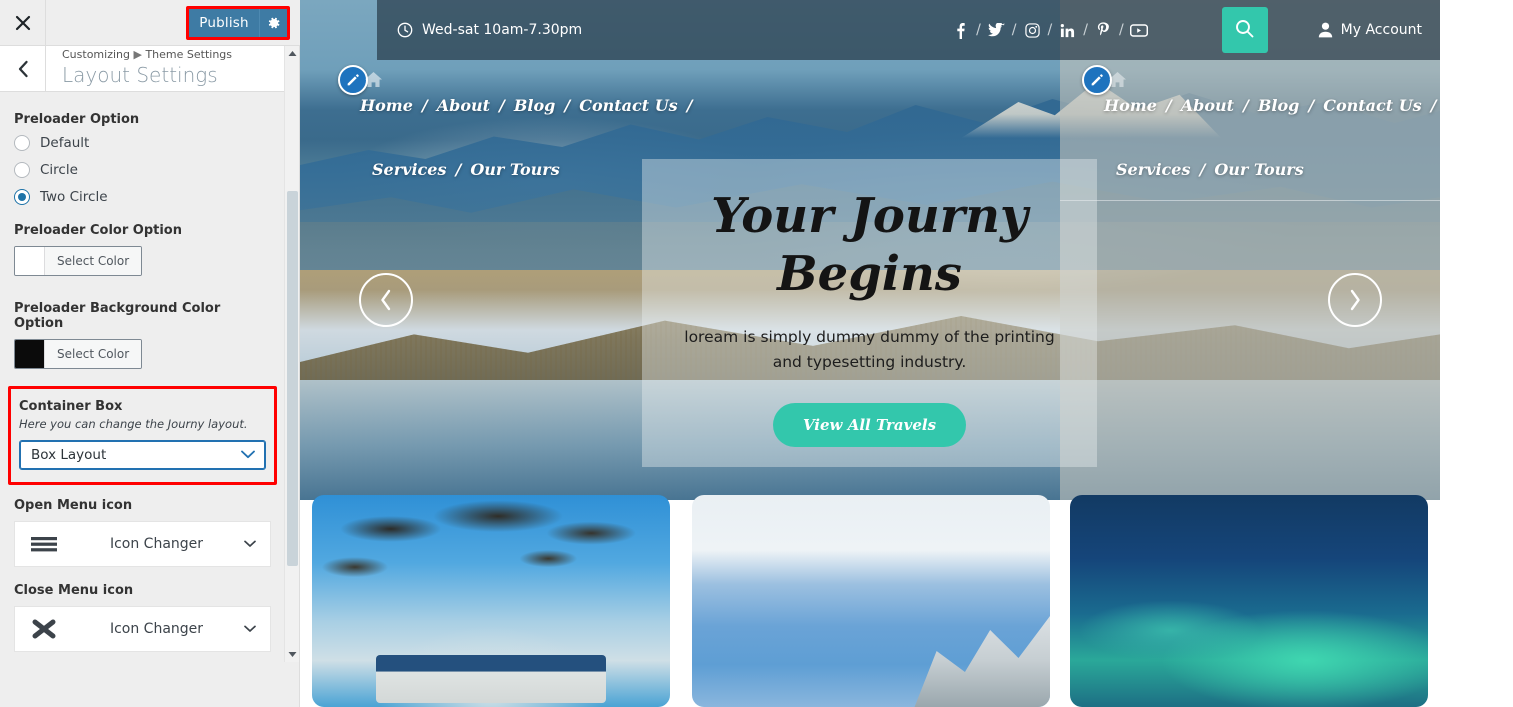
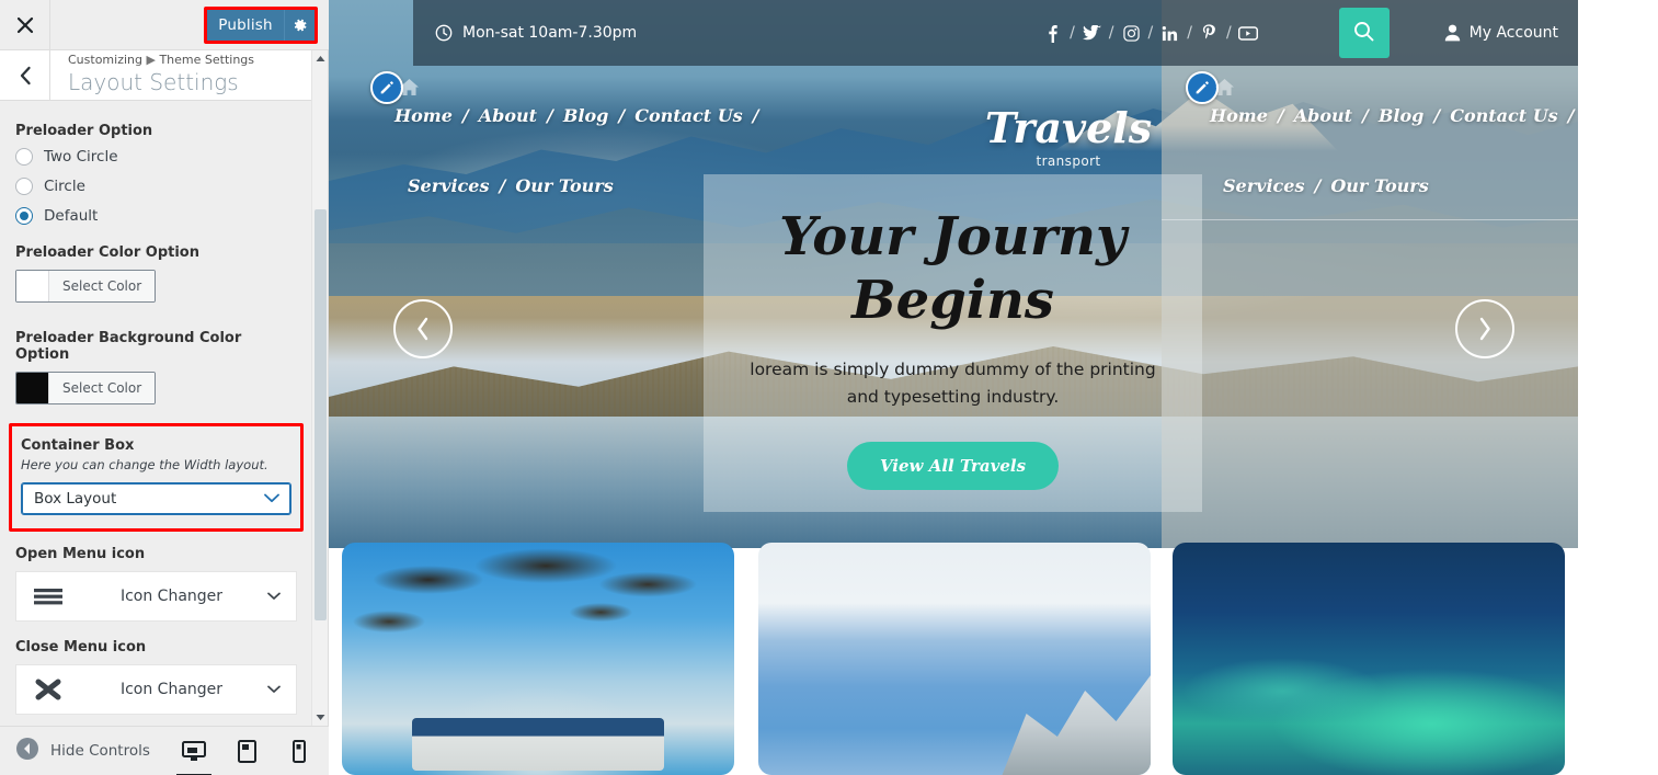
  Publish
  Customizing ▶ Theme Settings
  Layout Settings
  Preloader Option
- Default
+ Two Circle
  Circle
- Two Circle
+ Default
  Preloader Color Option
  Select Color
  Preloader Background Color Option
  Select Color
  Container Box
- Here you can change the Journy layout.
+ Here you can change the Width layout.
  Box Layout
  Open Menu icon
  Icon Changer
  Close Menu icon
  Icon Changer
+ Hide Controls
- Wed-sat 10am-7.30pm
+ Mon-sat 10am-7.30pm
  /
  /
  /
  /
  /
  My Account
  Home
  /
  About
  /
  Blog
  /
  Contact Us
  /
  Services
  /
  Our Tours
  Home
  /
  About
  /
  Blog
  /
  Contact Us
  /
  Services
  /
  Our Tours
+ Travels
+ transport
  Your Journy Begins
  loream is simply dummy dummy of the printing and typesetting industry.
  View All Travels
